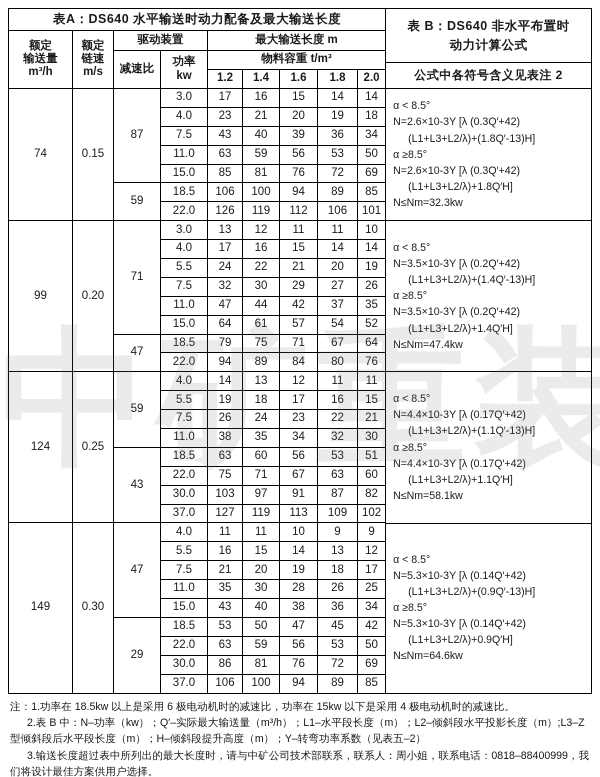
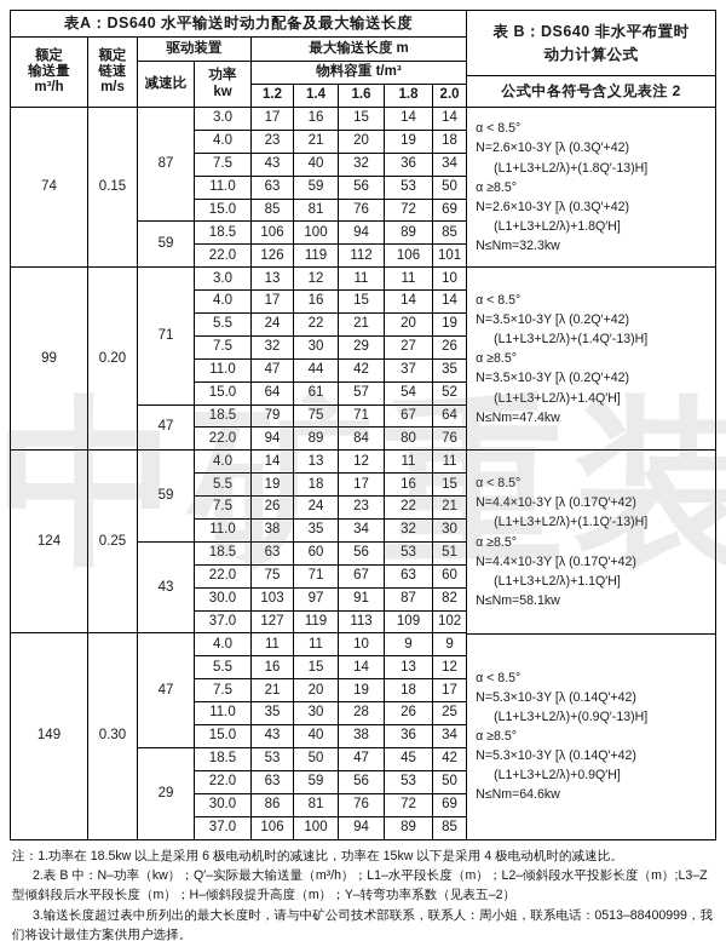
  中矿重装
  表A：DS640 水平输送时动力配备及最大输送长度
  额定 输送量 m³/h	额定 链速 m/s	驱动装置	最大输送长度 m
  减速比	功率 kw	物料容重 t/m³
  1.2	1.4	1.6	1.8	2.0
  74	0.15	87	3.0	17	16	15	14	14
  4.0	23	21	20	19	18
- 7.5	43	40	39	36	34
+ 7.5	43	40	32	36	34
  11.0	63	59	56	53	50
  15.0	85	81	76	72	69
  59	18.5	106	100	94	89	85
  22.0	126	119	112	106	101
  99	0.20	71	3.0	13	12	11	11	10
  4.0	17	16	15	14	14
  5.5	24	22	21	20	19
  7.5	32	30	29	27	26
  11.0	47	44	42	37	35
  15.0	64	61	57	54	52
  47	18.5	79	75	71	67	64
  22.0	94	89	84	80	76
  124	0.25	59	4.0	14	13	12	11	11
  5.5	19	18	17	16	15
  7.5	26	24	23	22	21
  11.0	38	35	34	32	30
  43	18.5	63	60	56	53	51
  22.0	75	71	67	63	60
  30.0	103	97	91	87	82
  37.0	127	119	113	109	102
  149	0.30	47	4.0	11	11	10	9	9
  5.5	16	15	14	13	12
  7.5	21	20	19	18	17
  11.0	35	30	28	26	25
  15.0	43	40	38	36	34
  29	18.5	53	50	47	45	42
  22.0	63	59	56	53	50
  30.0	86	81	76	72	69
  37.0	106	100	94	89	85
  表 B：DS640 非水平布置时
  动力计算公式
  公式中各符号含义见表注 2
  α < 8.5°
  N=2.6×10-3Y [λ (0.3Q′+42)
  (L1+L3+L2/λ)+(1.8Q′-13)H]
  α ≥8.5°
  N=2.6×10-3Y [λ (0.3Q′+42)
  (L1+L3+L2/λ)+1.8Q′H]
  N≤Nm=32.3kw
  α < 8.5°
  N=3.5×10-3Y [λ (0.2Q′+42)
  (L1+L3+L2/λ)+(1.4Q′-13)H]
  α ≥8.5°
  N=3.5×10-3Y [λ (0.2Q′+42)
  (L1+L3+L2/λ)+1.4Q′H]
  N≤Nm=47.4kw
  α < 8.5°
  N=4.4×10-3Y [λ (0.17Q′+42)
  (L1+L3+L2/λ)+(1.1Q′-13)H]
  α ≥8.5°
  N=4.4×10-3Y [λ (0.17Q′+42)
  (L1+L3+L2/λ)+1.1Q′H]
  N≤Nm=58.1kw
  α < 8.5°
  N=5.3×10-3Y [λ (0.14Q′+42)
  (L1+L3+L2/λ)+(0.9Q′-13)H]
  α ≥8.5°
  N=5.3×10-3Y [λ (0.14Q′+42)
  (L1+L3+L2/λ)+0.9Q′H]
  N≤Nm=64.6kw
  注：1.功率在 18.5kw 以上是采用 6 极电动机时的减速比，功率在 15kw 以下是采用 4 极电动机时的减速比。
  2.表 B 中：N–功率（kw）；Q′–实际最大输送量（m³/h）；L1–水平段长度（m）；L2–倾斜段水平投影长度（m）;L3–Z型倾斜段后水平段长度（m）；H–倾斜段提升高度（m）；Y–转弯功率系数（见表五–2）
- 3.输送长度超过表中所列出的最大长度时，请与中矿公司技术部联系，联系人：周小姐，联系电话：0818–88400999，我们将设计最佳方案供用户选择。
+ 3.输送长度超过表中所列出的最大长度时，请与中矿公司技术部联系，联系人：周小姐，联系电话：0513–88400999，我们将设计最佳方案供用户选择。
